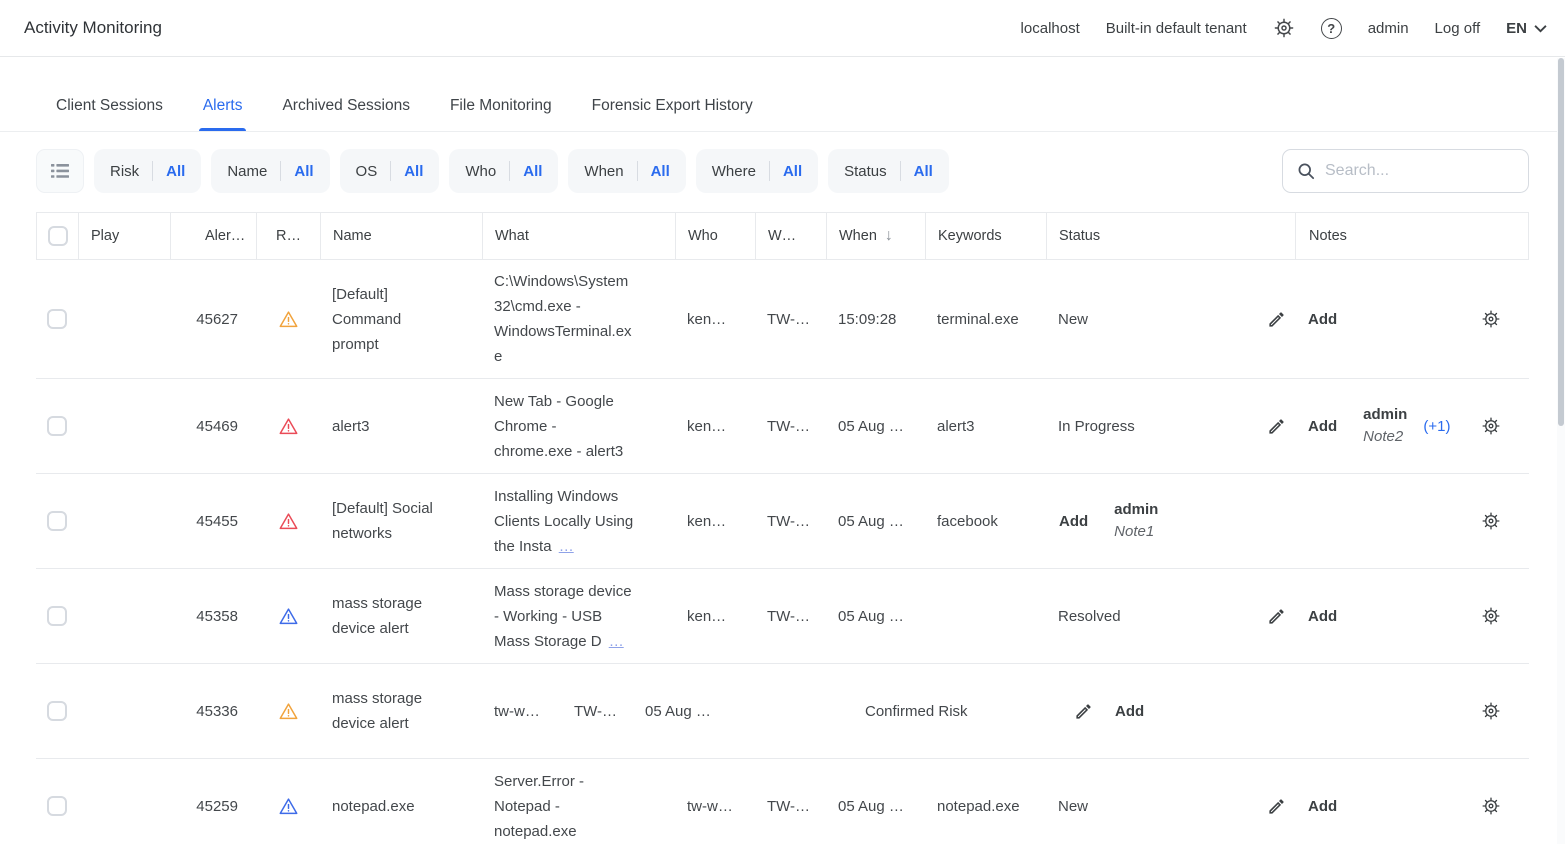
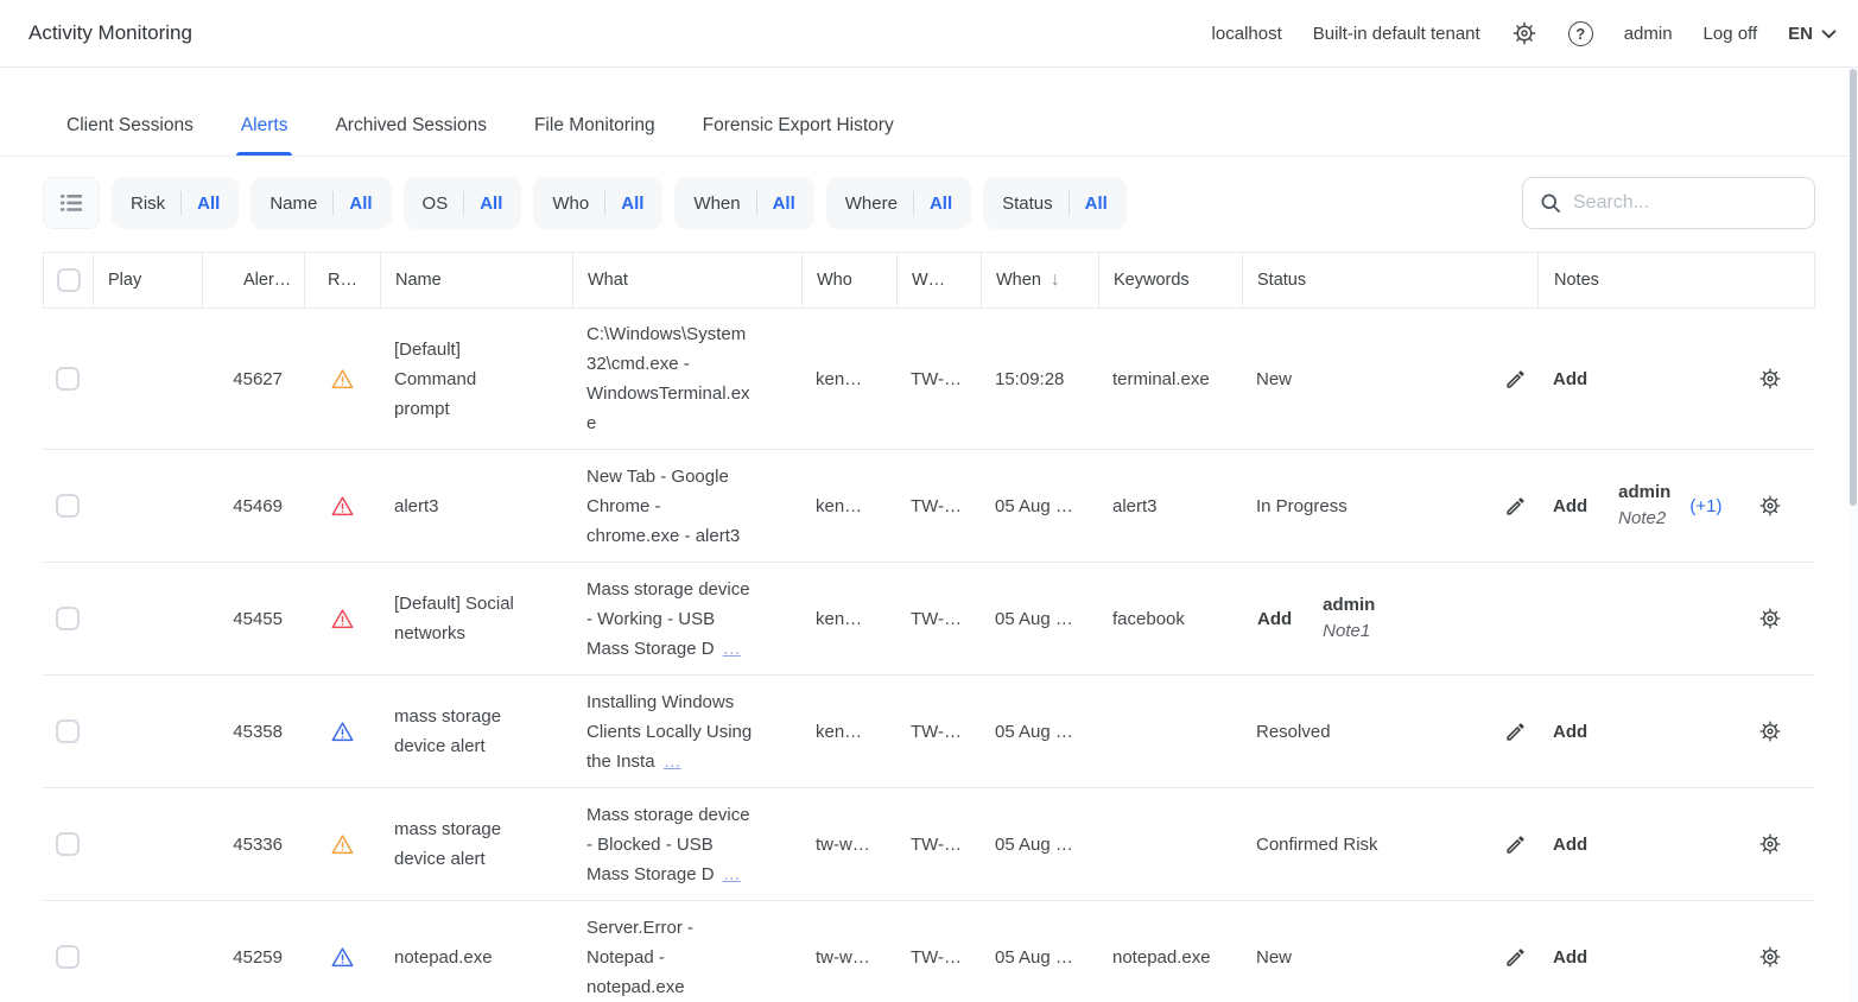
  Activity Monitoring
  localhost
  Built-in default tenant
  ?
  admin
  Log off
  EN
  Client Sessions
  Alerts
  Archived Sessions
  File Monitoring
  Forensic Export History
  Risk
  All
  Name
  All
  OS
  All
  Who
  All
  When
  All
  Where
  All
  Status
  All
  Search...
  Play
  Aler…
  R…
  Name
  What
  Who
  W…
  When
  ↓
  Keywords
  Status
  Notes
  45627
  [Default] Command prompt
  C:\Windows\System32\cmd.exe - WindowsTerminal.exe
  ken…
  TW-…
  15:09:28
  terminal.exe
  New
  Add
  45469
  alert3
  New Tab - Google Chrome - chrome.exe - alert3
  ken…
  TW-…
  05 Aug …
  alert3
  In Progress
  Add
  admin
  Note2
  (+1)
  45455
  [Default] Social networks
- Installing Windows Clients Locally Using the Insta …
+ Mass storage device - Working - USB Mass Storage D …
  ken…
  TW-…
  05 Aug …
  facebook
  Add
  admin
  Note1
  45358
  mass storage device alert
- Mass storage device - Working - USB Mass Storage D …
+ Installing Windows Clients Locally Using the Insta …
  ken…
  TW-…
  05 Aug …
  Resolved
  Add
  45336
  mass storage device alert
+ Mass storage device - Blocked - USB Mass Storage D …
  tw-w…
  TW-…
  05 Aug …
  Confirmed Risk
  Add
  45259
  notepad.exe
  Server.Error - Notepad - notepad.exe
  tw-w…
  TW-…
  05 Aug …
  notepad.exe
  New
  Add
